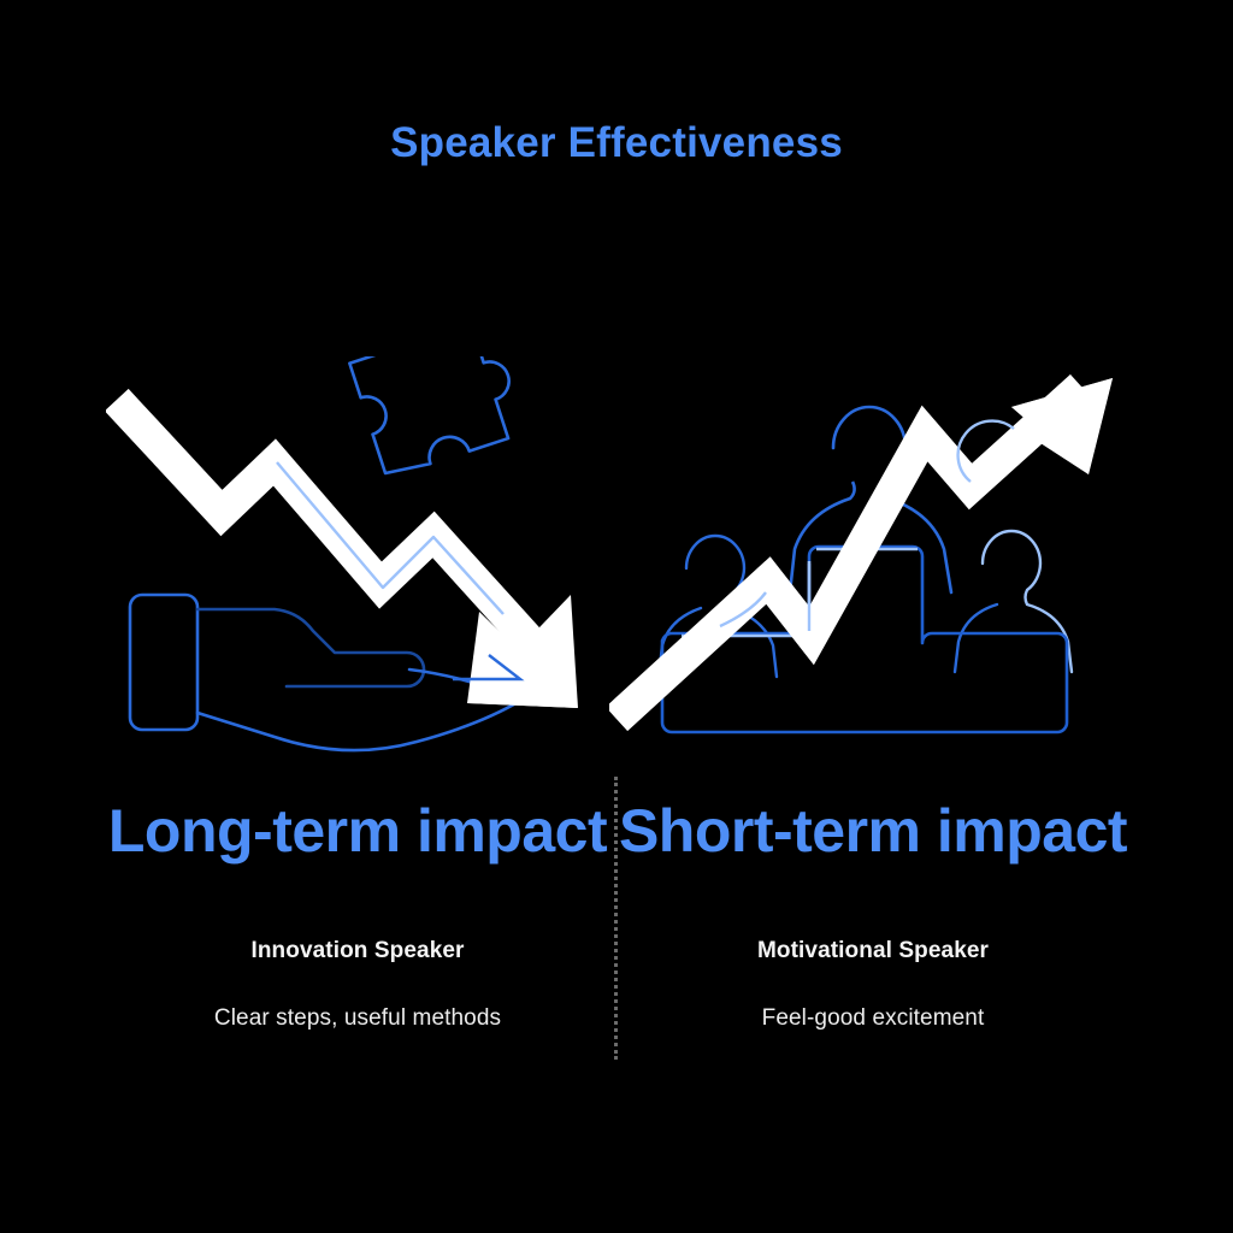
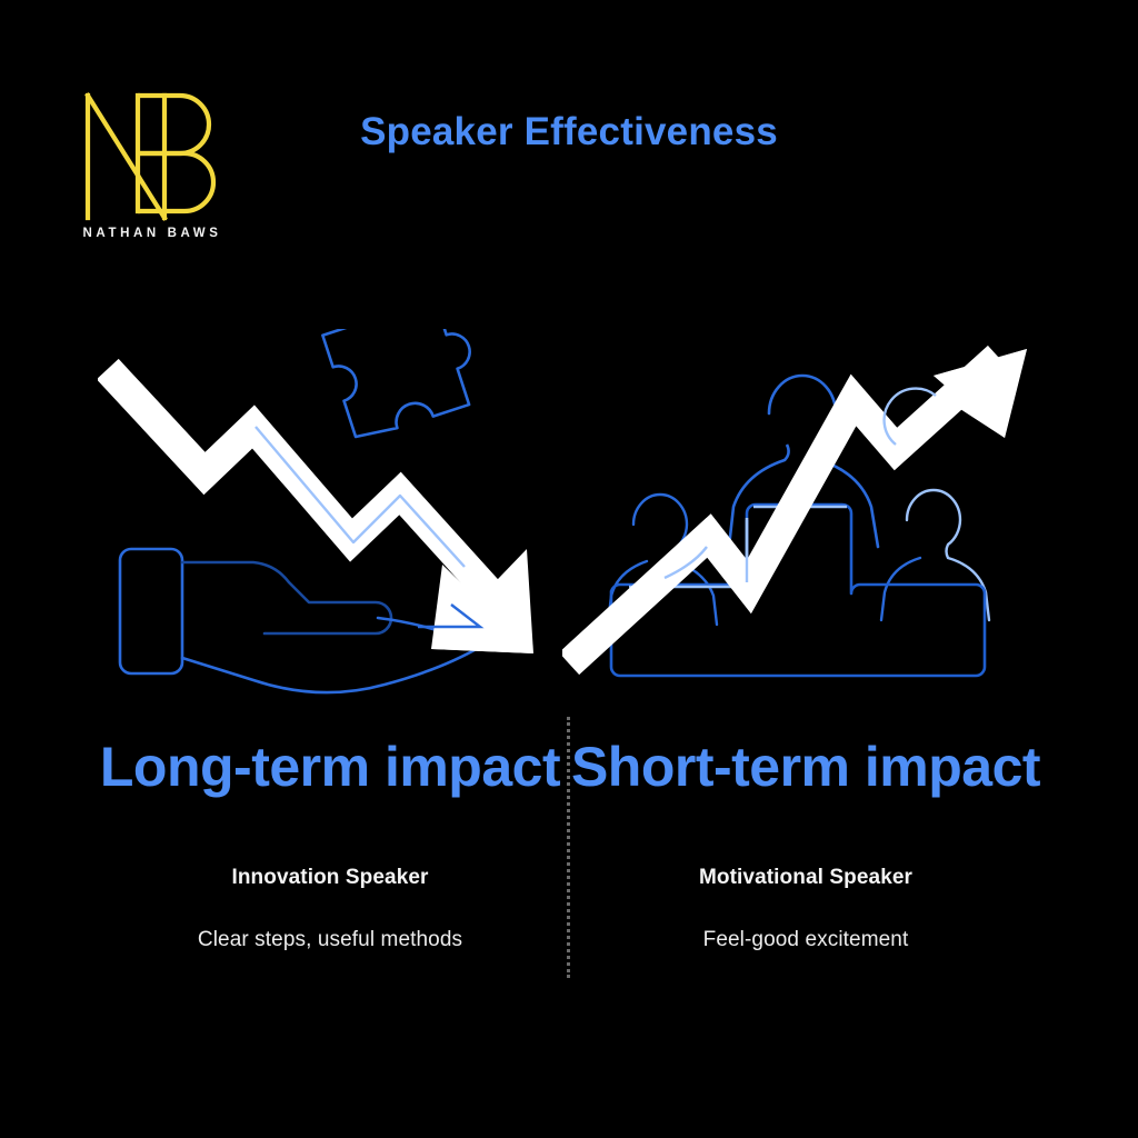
+ NATHAN BAWS
  Speaker Effectiveness
  Long-term impact
  Innovation Speaker
  Clear steps, useful methods
  Short-term impact
  Motivational Speaker
  Feel-good excitement
